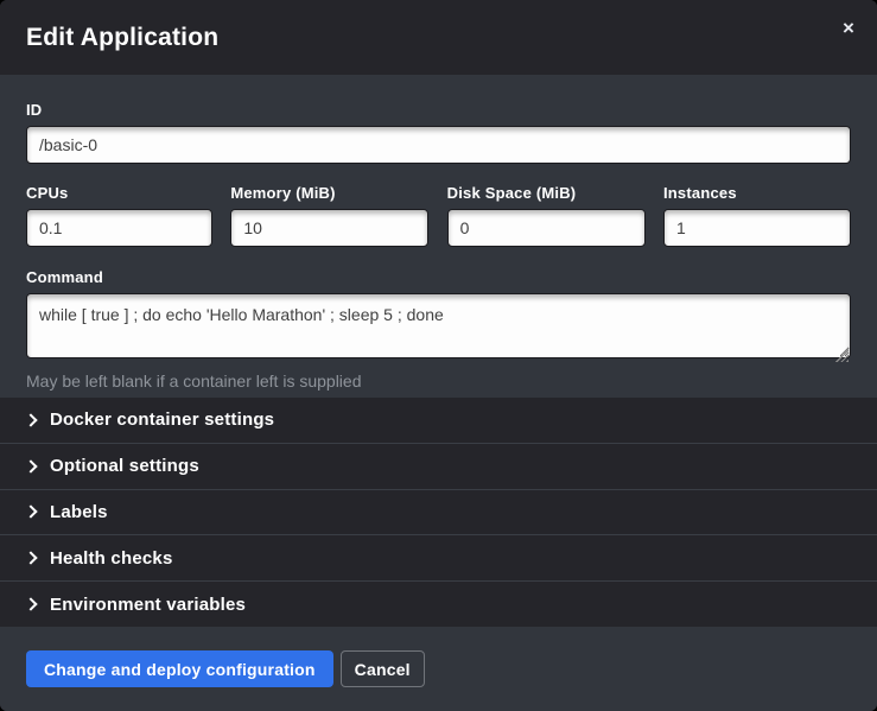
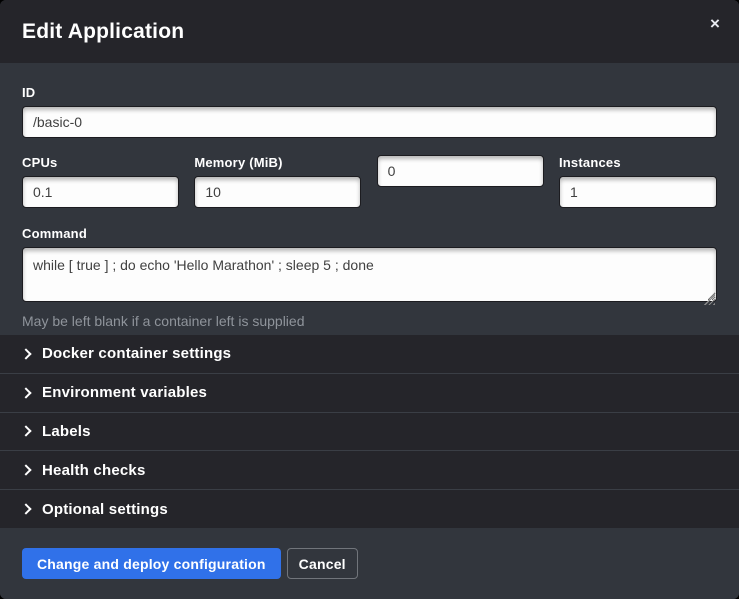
  Edit Application
  ×
  ID
  /basic-0
  CPUs
  0.1
  Memory (MiB)
  10
- Disk Space (MiB)
  0
  Instances
  1
  Command
  while [ true ] ; do echo 'Hello Marathon' ; sleep 5 ; done
  May be left blank if a container left is supplied
  Docker container settings
- Optional settings
+ Environment variables
  Labels
  Health checks
- Environment variables
+ Optional settings
  Change and deploy configuration
  Cancel
